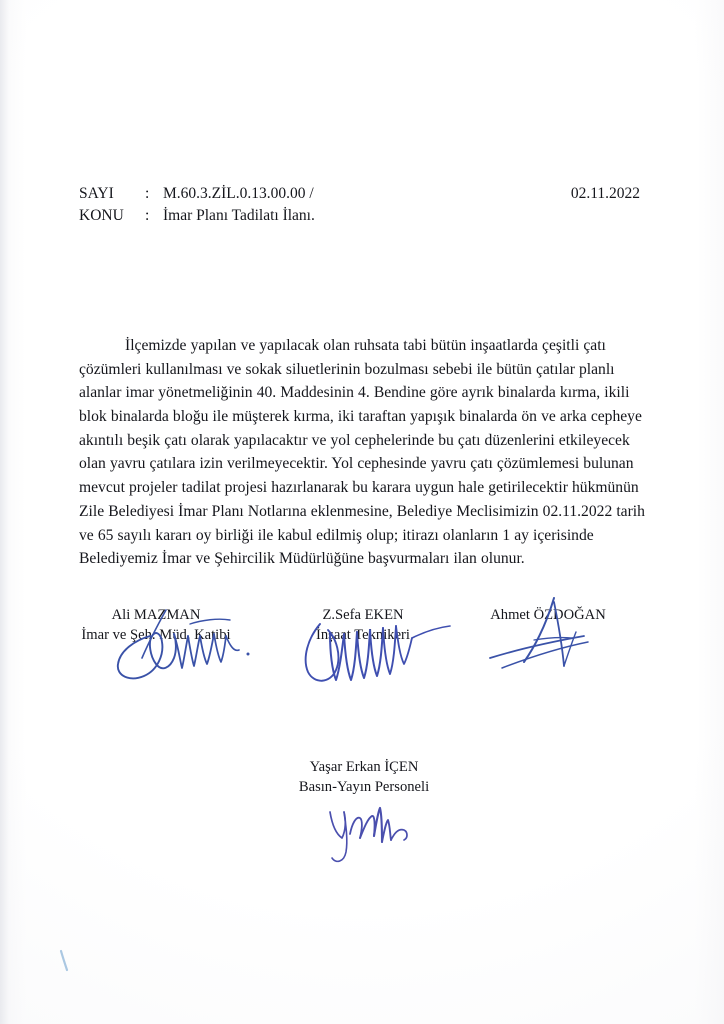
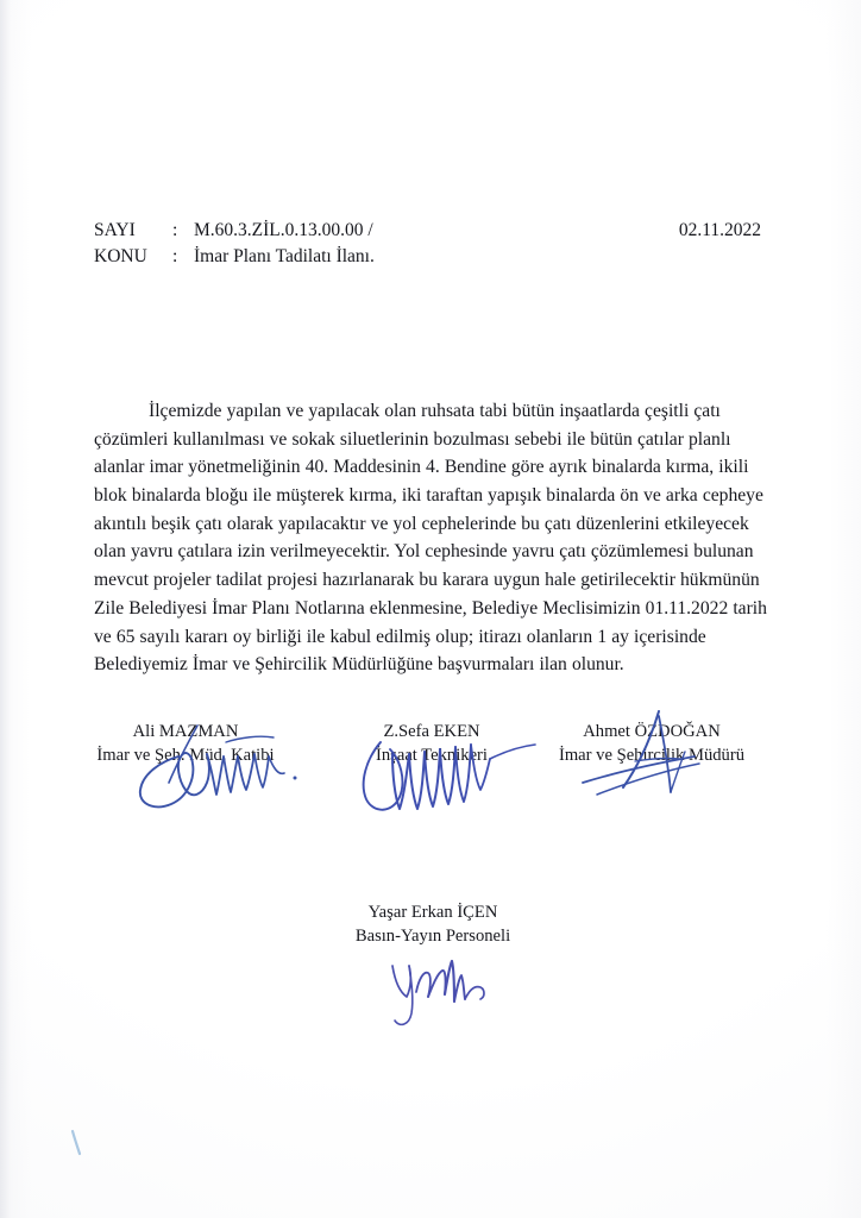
  SAYI
  :
  M.60.3.ZİL.0.13.00.00 /
  KONU
  :
  İmar Planı Tadilatı İlanı.
  02.11.2022
- İlçemizde yapılan ve yapılacak olan ruhsata tabi bütün inşaatlarda çeşitli çatı çözümleri kullanılması ve sokak siluetlerinin bozulması sebebi ile bütün çatılar planlı alanlar imar yönetmeliğinin 40. Maddesinin 4. Bendine göre ayrık binalarda kırma, ikili blok binalarda bloğu ile müşterek kırma, iki taraftan yapışık binalarda ön ve arka cepheye akıntılı beşik çatı olarak yapılacaktır ve yol cephelerinde bu çatı düzenlerini etkileyecek olan yavru çatılara izin verilmeyecektir. Yol cephesinde yavru çatı çözümlemesi bulunan mevcut projeler tadilat projesi hazırlanarak bu karara uygun hale getirilecektir hükmünün Zile Belediyesi İmar Planı Notlarına eklenmesine, Belediye Meclisimizin 02.11.2022 tarih ve 65 sayılı kararı oy birliği ile kabul edilmiş olup; itirazı olanların 1 ay içerisinde Belediyemiz İmar ve Şehircilik Müdürlüğüne başvurmaları ilan olunur.
+ İlçemizde yapılan ve yapılacak olan ruhsata tabi bütün inşaatlarda çeşitli çatı çözümleri kullanılması ve sokak siluetlerinin bozulması sebebi ile bütün çatılar planlı alanlar imar yönetmeliğinin 40. Maddesinin 4. Bendine göre ayrık binalarda kırma, ikili blok binalarda bloğu ile müşterek kırma, iki taraftan yapışık binalarda ön ve arka cepheye akıntılı beşik çatı olarak yapılacaktır ve yol cephelerinde bu çatı düzenlerini etkileyecek olan yavru çatılara izin verilmeyecektir. Yol cephesinde yavru çatı çözümlemesi bulunan mevcut projeler tadilat projesi hazırlanarak bu karara uygun hale getirilecektir hükmünün Zile Belediyesi İmar Planı Notlarına eklenmesine, Belediye Meclisimizin 01.11.2022 tarih ve 65 sayılı kararı oy birliği ile kabul edilmiş olup; itirazı olanların 1 ay içerisinde Belediyemiz İmar ve Şehircilik Müdürlüğüne başvurmaları ilan olunur.
  Ali MAZMAN
  İmar ve Şeh Müd. Kaibi
  Z.Sefa EKEN
  İnat Teknikri
  Ahmet ÖDOĞAN
+ İmar ve Şehircilik Müdürü
  Yaşar Erkan İÇEN
  Basın-Yayın Personeli
